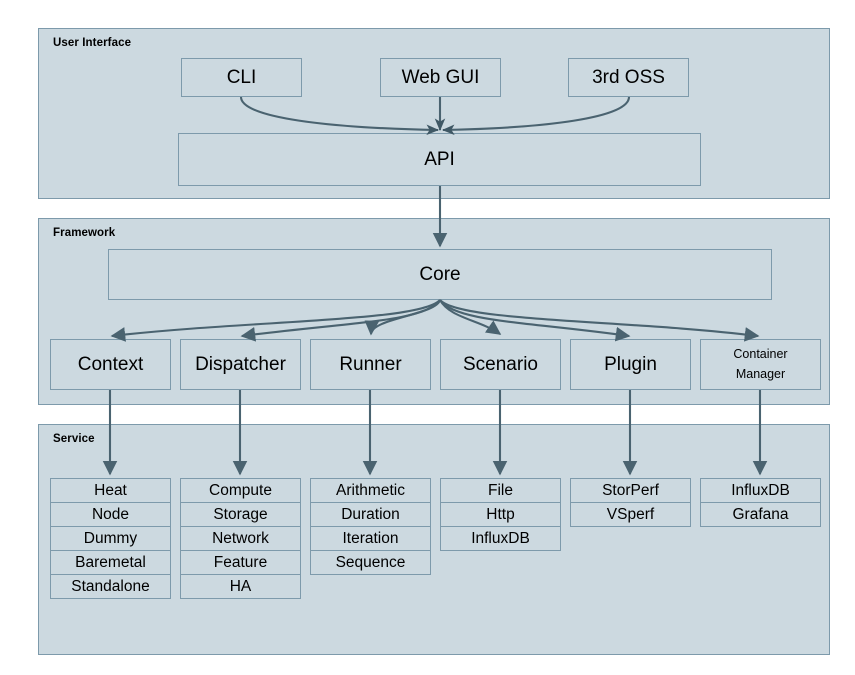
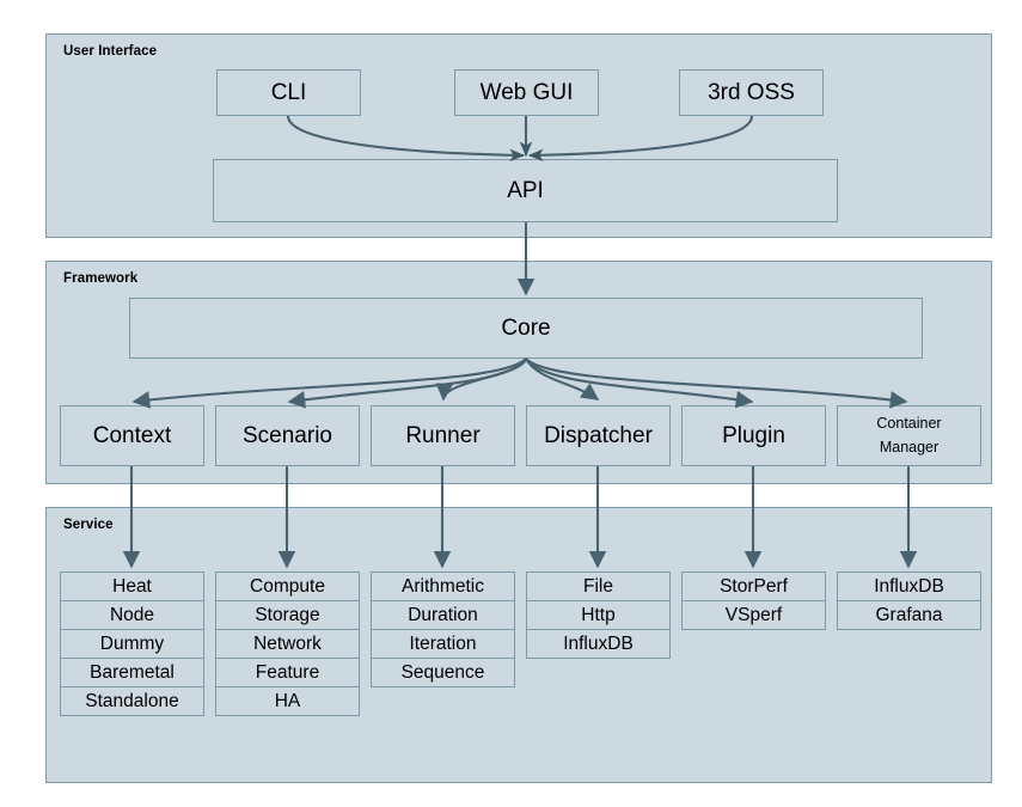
  User Interface
  Framework
  Service
  CLI
  Web GUI
  3rd OSS
  API
  Core
  Context
- Dispatcher
+ Scenario
  Runner
- Scenario
+ Dispatcher
  Plugin
  Container
  Manager
  Heat
  Node
  Dummy
  Baremetal
  Standalone
  Compute
  Storage
  Network
  Feature
  HA
  Arithmetic
  Duration
  Iteration
  Sequence
  File
  Http
  InfluxDB
  StorPerf
  VSperf
  InfluxDB
  Grafana
